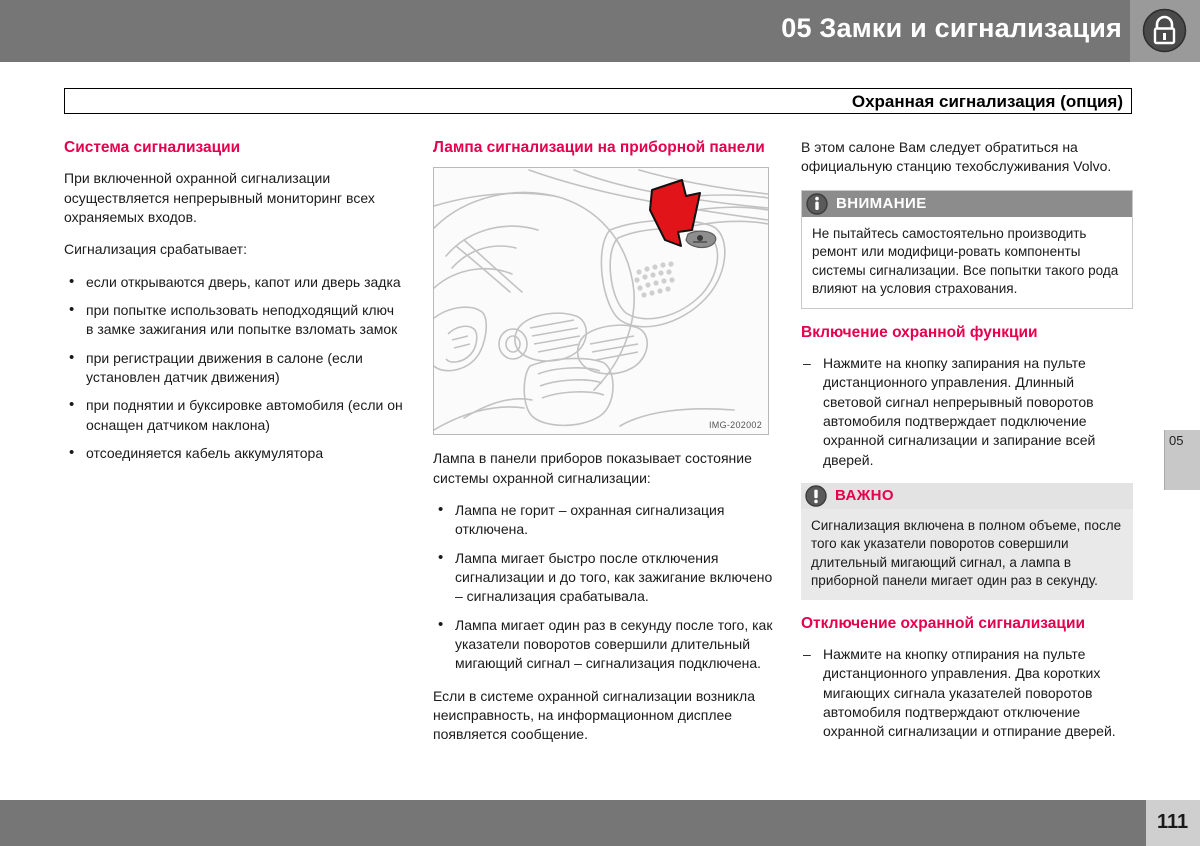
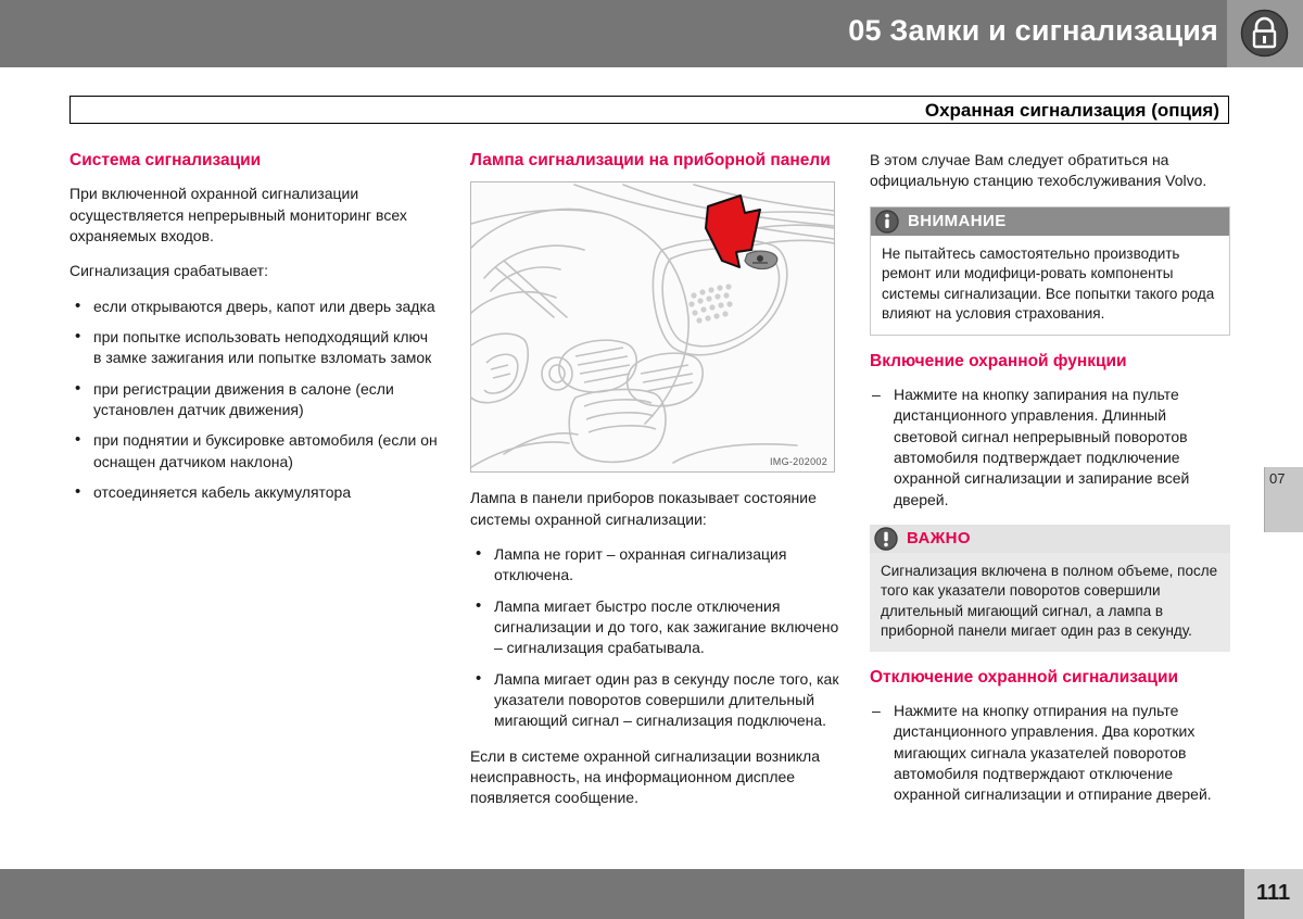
  05 Замки и сигнализация
  Охранная сигнализация (опция)
  Система сигнализации
  При включенной охранной сигнализации осуществляется непрерывный мониторинг всех охраняемых входов.
  Сигнализация срабатывает:
  если открываются дверь, капот или дверь задка
  при попытке использовать неподходящий ключ в замке зажигания или попытке взломать замок
  при регистрации движения в салоне (если установлен датчик движения)
  при поднятии и буксировке автомобиля (если он оснащен датчиком наклона)
  отсоединяется кабель аккумулятора
  Лампа сигнализации на приборной панели
  IMG-202002
  Лампа в панели приборов показывает состояние системы охранной сигнализации:
  Лампа не горит – охранная сигнализация отключена.
  Лампа мигает быстро после отключения сигнализации и до того, как зажигание включено – сигнализация срабатывала.
  Лампа мигает один раз в секунду после того, как указатели поворотов совершили длительный мигающий сигнал – сигнализация подключена.
  Если в системе охранной сигнализации возникла неисправность, на информационном дисплее появляется сообщение.
- В этом салоне Вам следует обратиться на официальную станцию техобслуживания Volvo.
+ В этом случае Вам следует обратиться на официальную станцию техобслуживания Volvo.
  ВНИМАНИЕ
  Не пытайтесь самостоятельно производить ремонт или модифици-ровать компоненты системы сигнализации. Все попытки такого рода влияют на условия страхования.
  Включение охранной функции
  Нажмите на кнопку запирания на пульте дистанционного управления. Длинный световой сигнал непрерывный поворотов автомобиля подтверждает подключение охранной сигнализации и запирание всей дверей.
  ВАЖНО
  Сигнализация включена в полном объеме, после того как указатели поворотов совершили длительный мигающий сигнал, а лампа в приборной панели мигает один раз в секунду.
  Отключение охранной сигнализации
  Нажмите на кнопку отпирания на пульте дистанционного управления. Два коротких мигающих сигнала указателей поворотов автомобиля подтверждают отключение охранной сигнализации и отпирание дверей.
- 05
+ 07
  111
